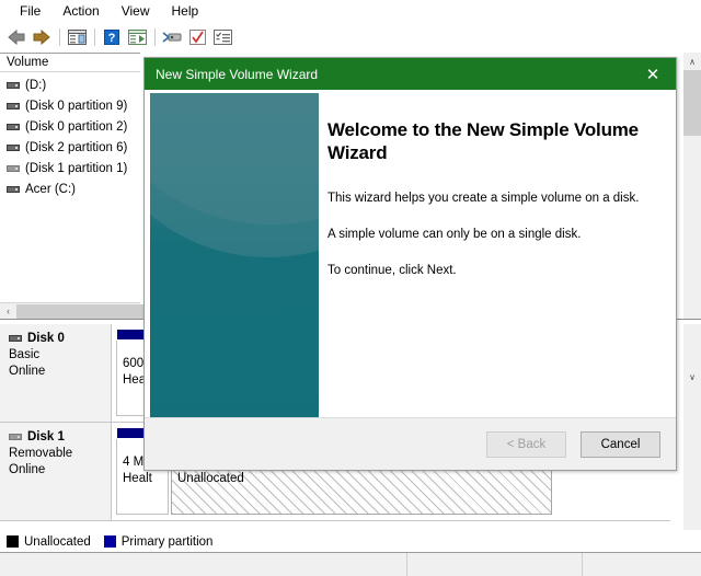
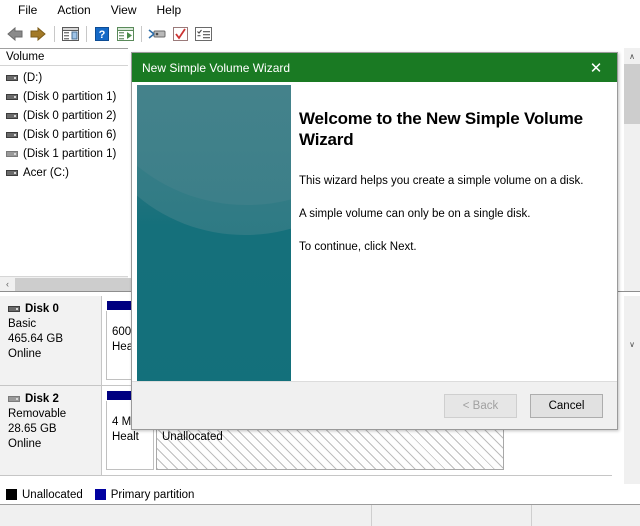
  File
  Action
  View
  Help
  ?
  Volume
  (D:)
- (Disk 0 partition 9)
+ (Disk 0 partition 1)
  (Disk 0 partition 2)
- (Disk 2 partition 6)
+ (Disk 0 partition 6)
  (Disk 1 partition 1)
  Acer (C:)
  ‹
  ∧
  Disk 0
  Basic
+ 465.64 GB
  Online
  600
  Hea
- Disk 1
+ Disk 2
  Removable
+ 28.65 GB
  Online
  Healt
  Unallocated
  ∨
  Unallocated
  Primary partition
  New Simple Volume Wizard
  ✕
  Welcome to the New Simple Volume Wizard
  This wizard helps you create a simple volume on a disk.
  A simple volume can only be on a single disk.
  To continue, click Next.
  < Back
  Cancel
